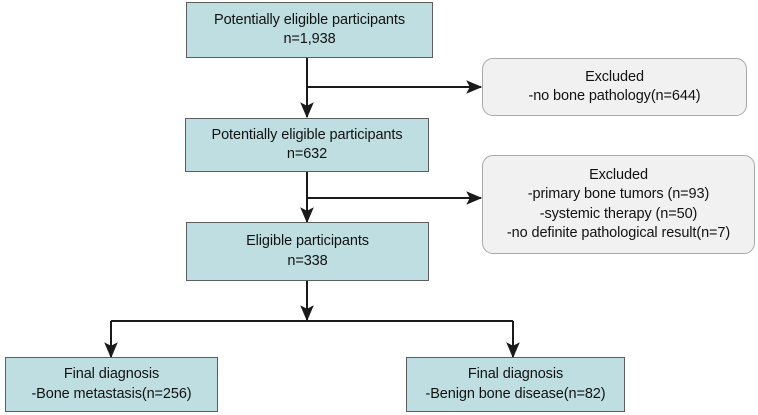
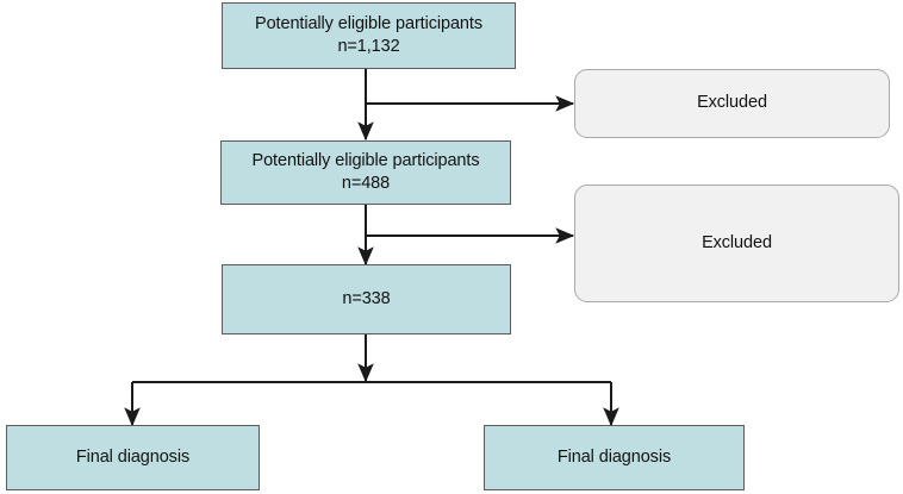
  Potentially eligible participants
- n=1,938
+ n=1,132
  Excluded
- -no bone pathology(n=644)
  Potentially eligible participants
- n=632
+ n=488
  Excluded
- -primary bone tumors (n=93)
- -systemic therapy (n=50)
- -no definite pathological result(n=7)
- Eligible participants
  n=338
  Final diagnosis
- -Bone metastasis(n=256)
  Final diagnosis
- -Benign bone disease(n=82)
